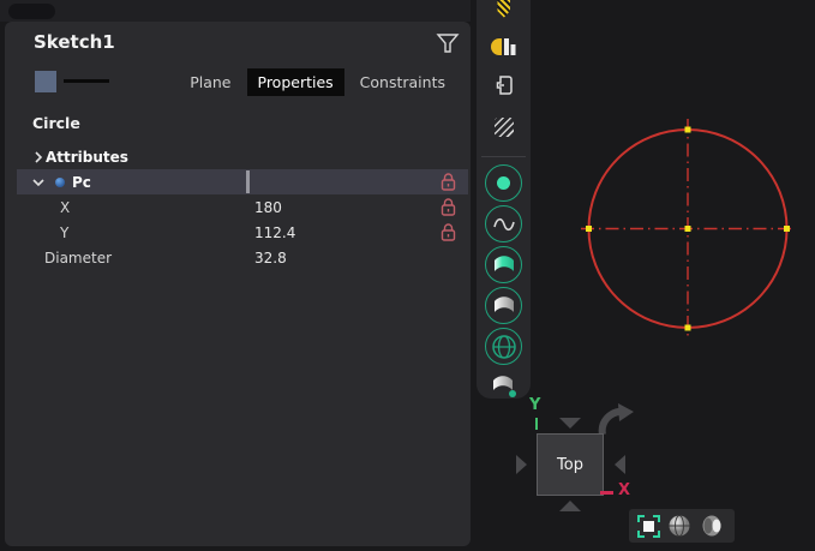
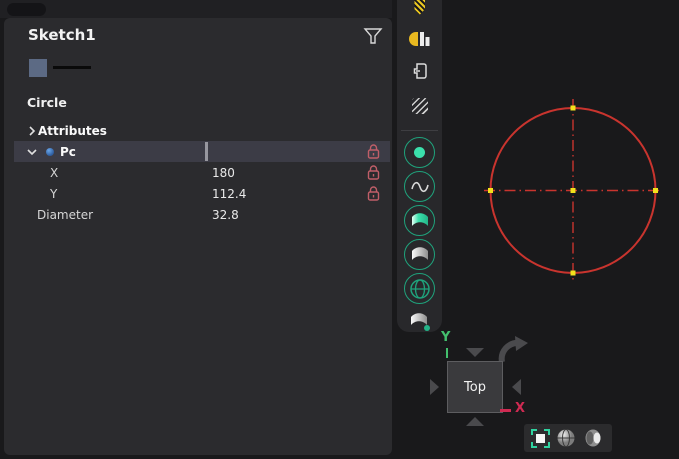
  Sketch1
- Plane
- Properties
- Constraints
  Circle
  Attributes
  Pc
  X
  180
  Y
  112.4
  Diameter
  32.8
  Y
  Top
  X
